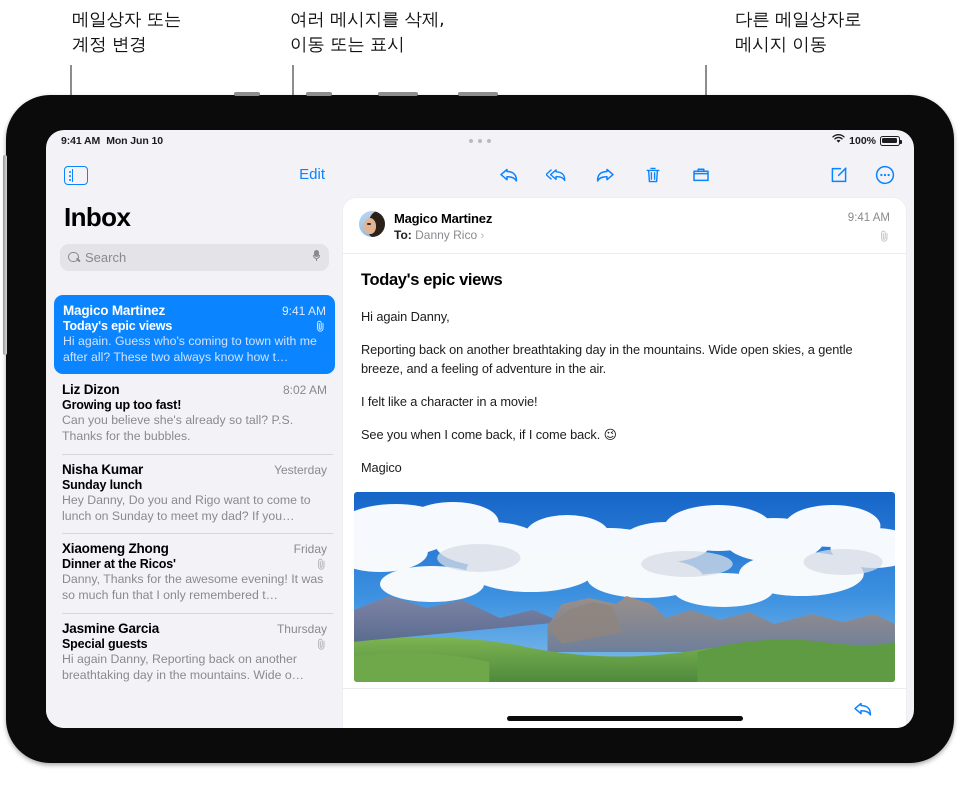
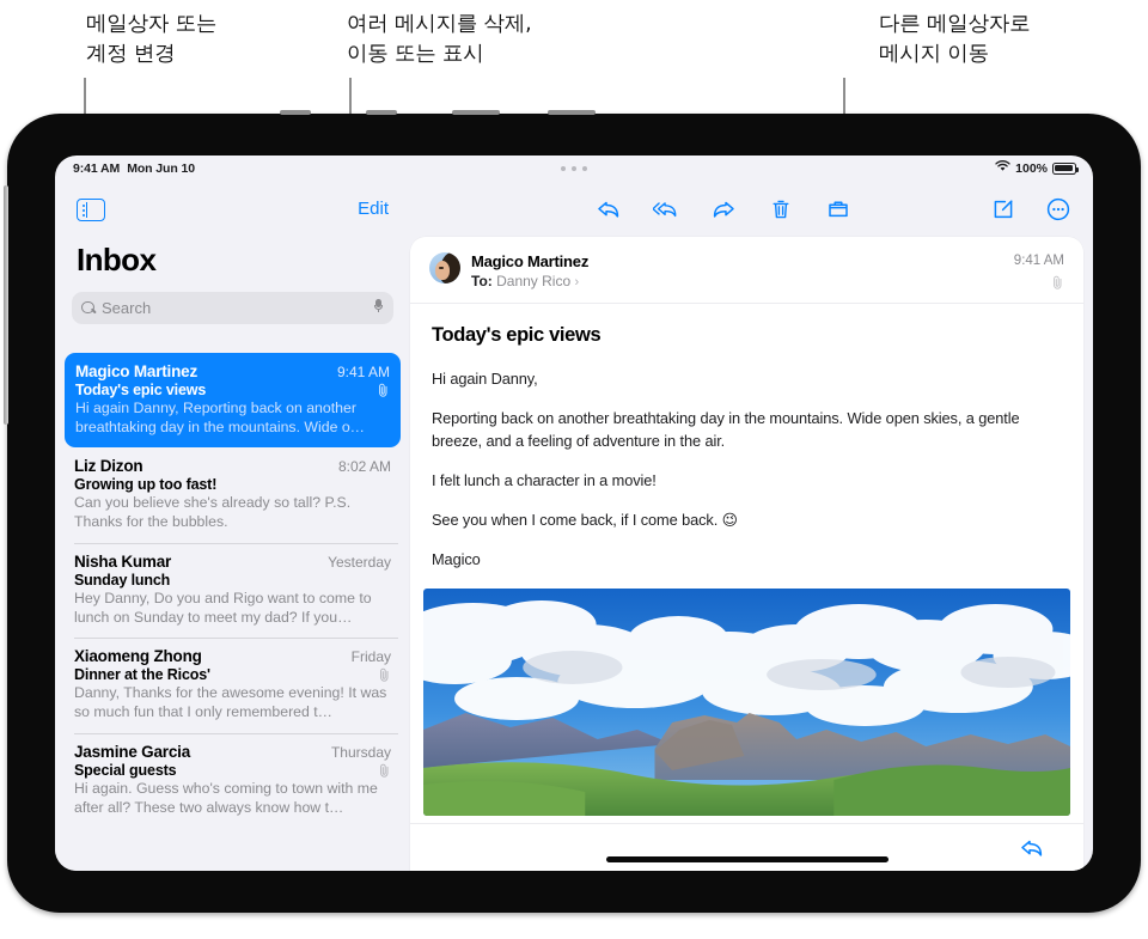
  메일상자 또는
  계정 변경
  여러 메시지를 삭제,
  이동 또는 표시
  다른 메일상자로
  메시지 이동
  9:41 AM
  Mon Jun 10
  100%
  Edit
  Inbox
  Search
  Magico Martinez
  9:41 AM
  Today's epic views
- Hi again. Guess who's coming to town with me after all? These two always know how t…
+ Hi again Danny, Reporting back on another breathtaking day in the mountains. Wide o…
  Liz Dizon
  8:02 AM
  Growing up too fast!
  Can you believe she's already so tall? P.S. Thanks for the bubbles.
  Nisha Kumar
  Yesterday
  Sunday lunch
  Hey Danny, Do you and Rigo want to come to lunch on Sunday to meet my dad? If you…
  Xiaomeng Zhong
  Friday
  Dinner at the Ricos'
  Danny, Thanks for the awesome evening! It was so much fun that I only remembered t…
  Jasmine Garcia
  Thursday
  Special guests
- Hi again Danny, Reporting back on another breathtaking day in the mountains. Wide o…
+ Hi again. Guess who's coming to town with me after all? These two always know how t…
  Magico Martinez
  To: Danny Rico ›
  9:41 AM
  Today's epic views
  Hi again Danny,
  Reporting back on another breathtaking day in the mountains. Wide open skies, a gentle breeze, and a feeling of adventure in the air.
- I felt like a character in a movie!
+ I felt lunch a character in a movie!
  See you when I come back, if I come back. 😉
  Magico
